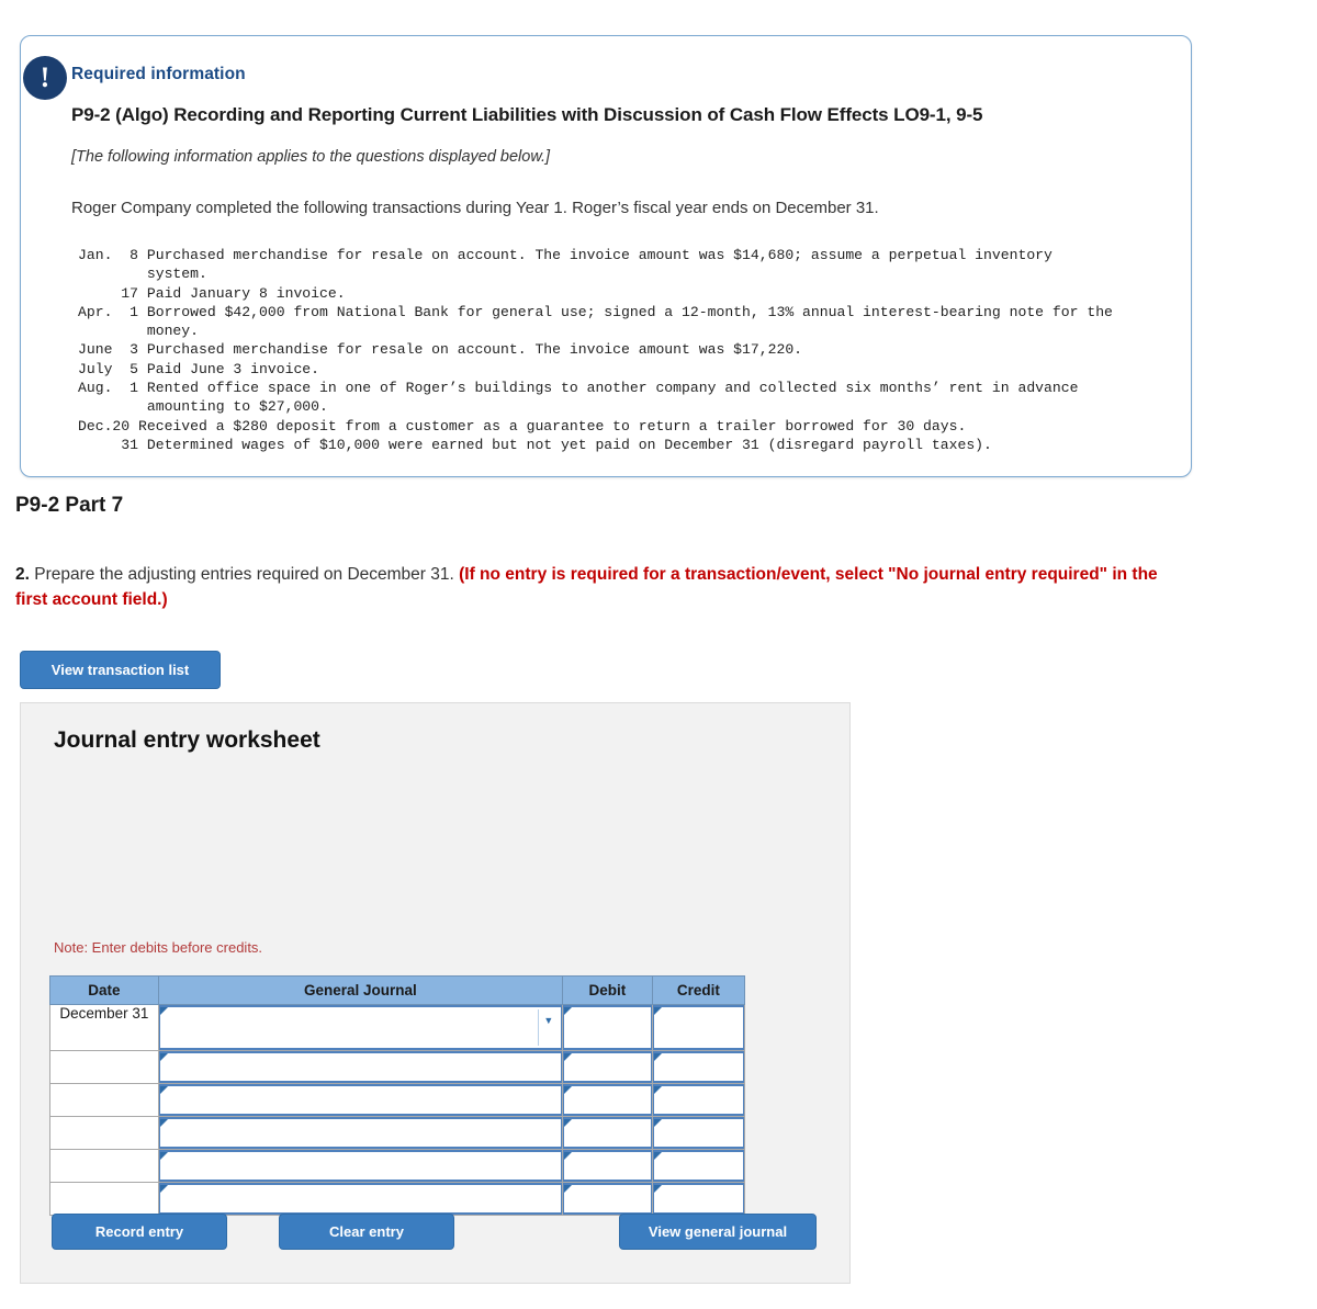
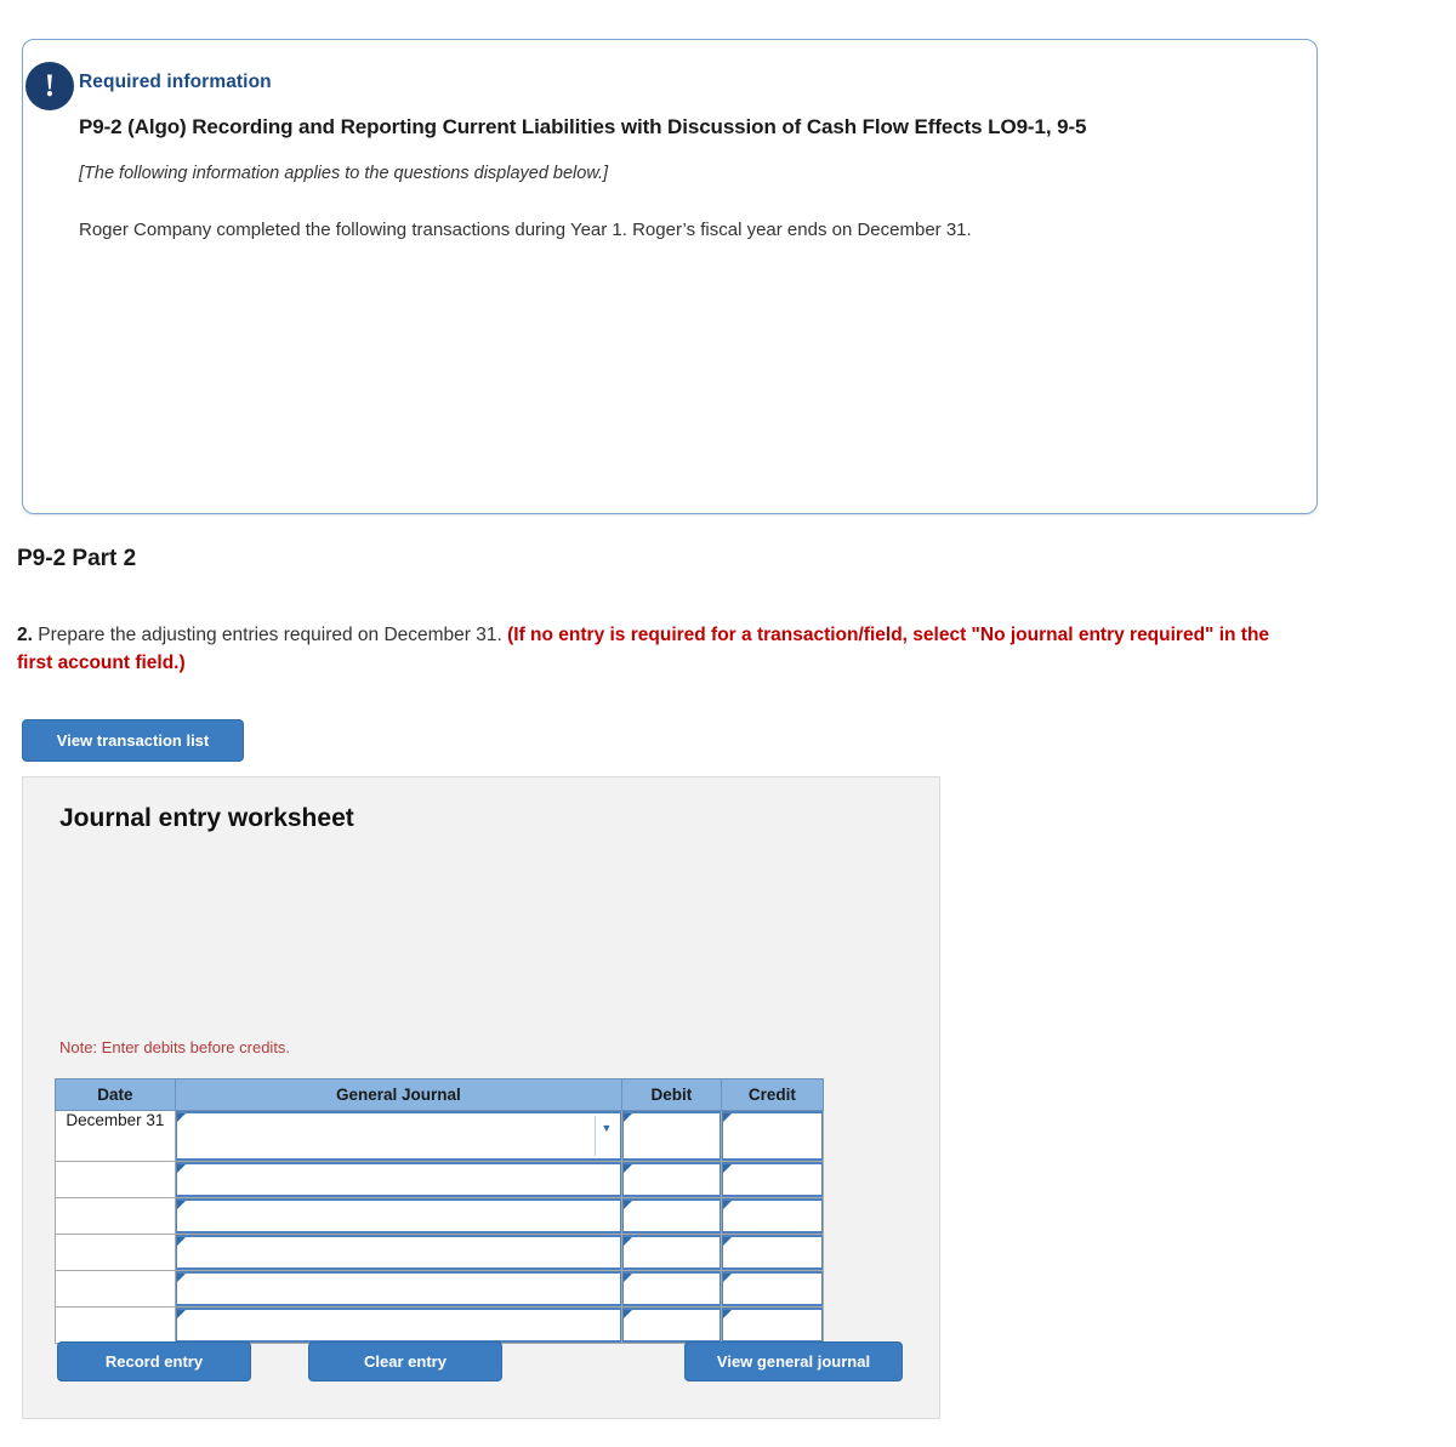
  !
  Required information
  P9-2 (Algo) Recording and Reporting Current Liabilities with Discussion of Cash Flow Effects LO9-1, 9-5
  [The following information applies to the questions displayed below.]
  Roger Company completed the following transactions during Year 1. Roger’s fiscal year ends on December 31.
- Jan. 8 Purchased merchandise for resale on account. The invoice amount was $14,680; assume a perpetual inventory
- system.
- 17 Paid January 8 invoice.
- Apr. 1 Borrowed $42,000 from National Bank for general use; signed a 12-month, 13% annual interest-bearing note for the
- money.
- June 3 Purchased merchandise for resale on account. The invoice amount was $17,220.
- July 5 Paid June 3 invoice.
- Aug. 1 Rented office space in one of Roger’s buildings to another company and collected six months’ rent in advance
- amounting to $27,000.
- Dec.20 Received a $280 deposit from a customer as a guarantee to return a trailer borrowed for 30 days.
- 31 Determined wages of $10,000 were earned but not yet paid on December 31 (disregard payroll taxes).
- P9-2 Part 7
+ P9-2 Part 2
- 2. Prepare the adjusting entries required on December 31. (If no entry is required for a transaction/event, select "No journal entry required" in the first account field.)
+ 2. Prepare the adjusting entries required on December 31. (If no entry is required for a transaction/field, select "No journal entry required" in the first account field.)
  View transaction list
  Journal entry worksheet
  Note: Enter debits before credits.
  Date	General Journal	Debit	Credit
  December 31	▼
  Record entry
  Clear entry
  View general journal
